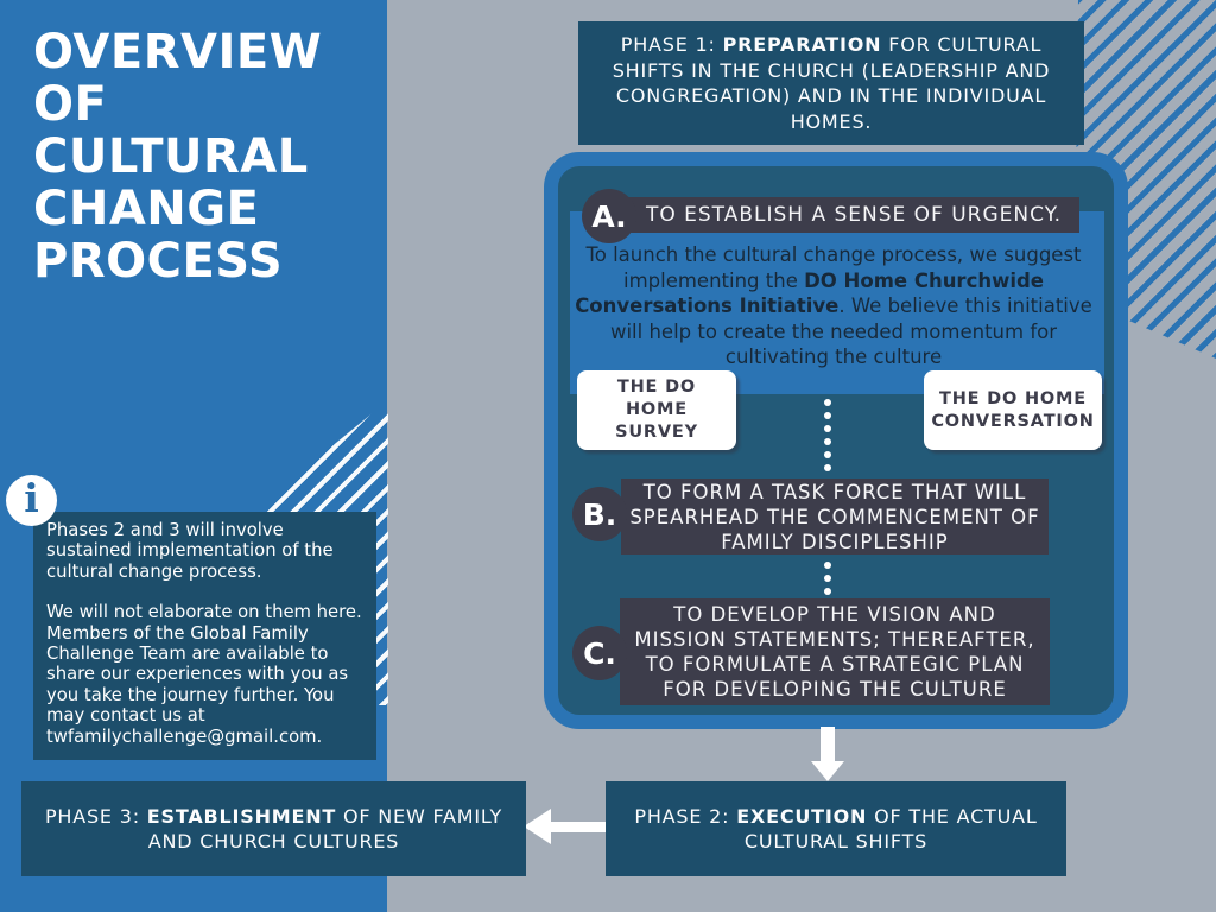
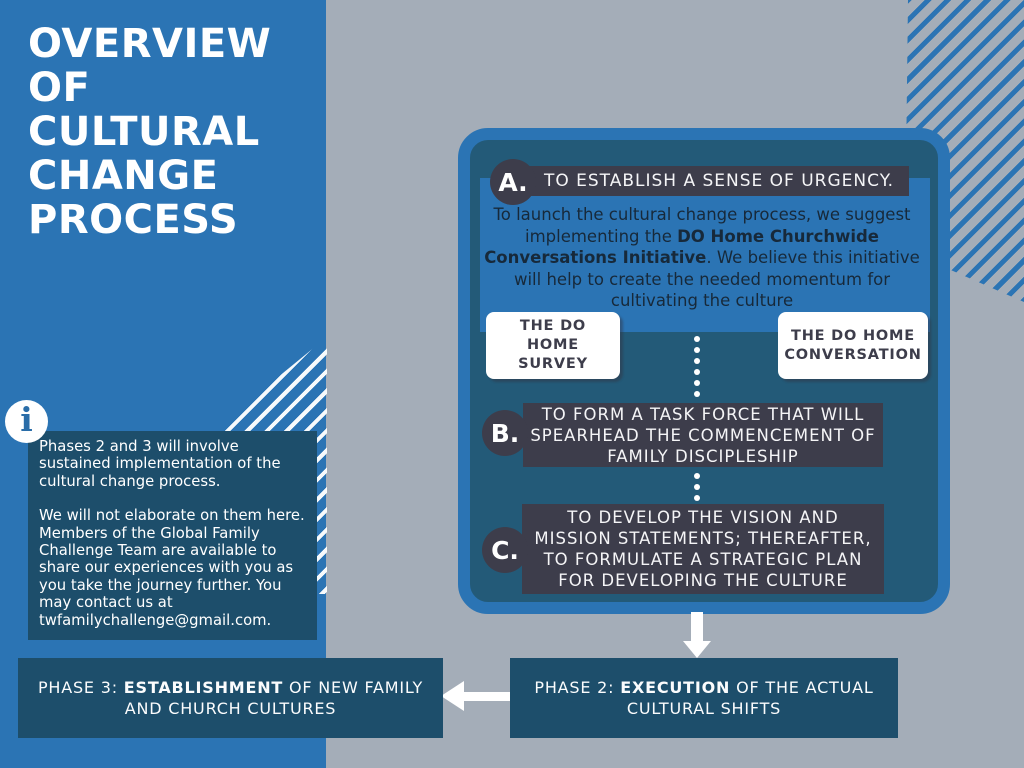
  OVERVIEW
  OF
  CULTURAL
  CHANGE
  PROCESS
  i
  Phases 2 and 3 will involve sustained implementation of the cultural change process.
  We will not elaborate on them here. Members of the Global Family Challenge Team are available to share our experiences with you as you take the journey further. You may contact us at twfamilychallenge@gmail.com.
- PHASE 1: PREPARATION FOR CULTURAL SHIFTS IN THE CHURCH (LEADERSHIP AND CONGREGATION) AND IN THE INDIVIDUAL HOMES.
  A.
  TO ESTABLISH A SENSE OF URGENCY.
  To launch the cultural change process, we suggest implementing the DO Home Churchwide Conversations Initiative. We believe this initiative will help to create the needed momentum for cultivating the culture
  THE DO HOME SURVEY
  THE DO HOME CONVERSATION
  B.
  TO FORM A TASK FORCE THAT WILL SPEARHEAD THE COMMENCEMENT OF FAMILY DISCIPLESHIP
  C.
  TO DEVELOP THE VISION AND MISSION STATEMENTS; THEREAFTER, TO FORMULATE A STRATEGIC PLAN FOR DEVELOPING THE CULTURE
  PHASE 2: EXECUTION OF THE ACTUAL CULTURAL SHIFTS
  PHASE 3: ESTABLISHMENT OF NEW FAMILY AND CHURCH CULTURES
